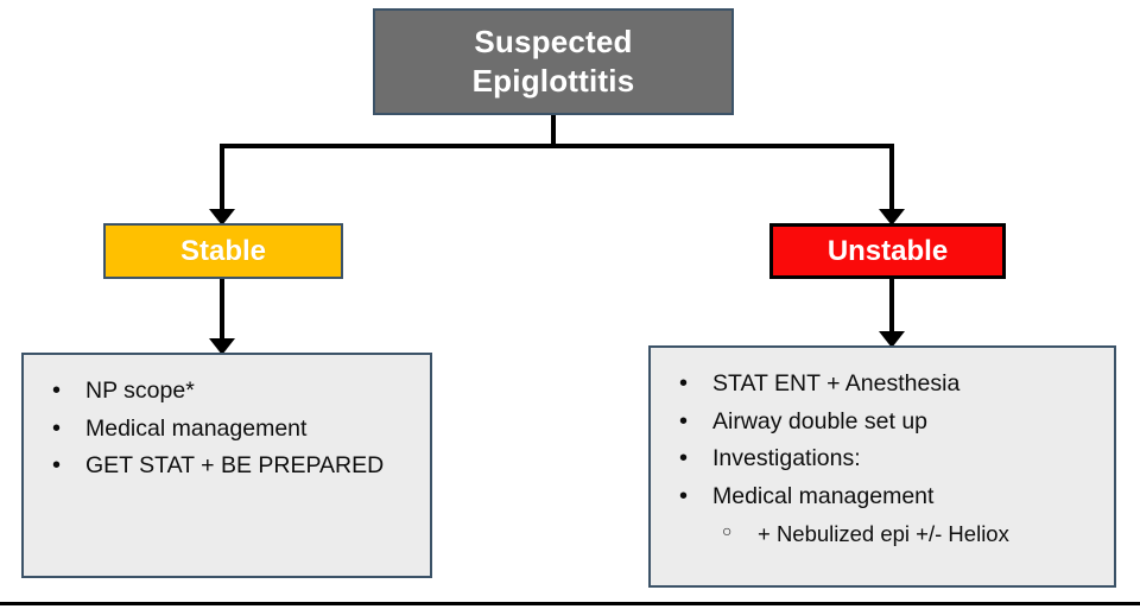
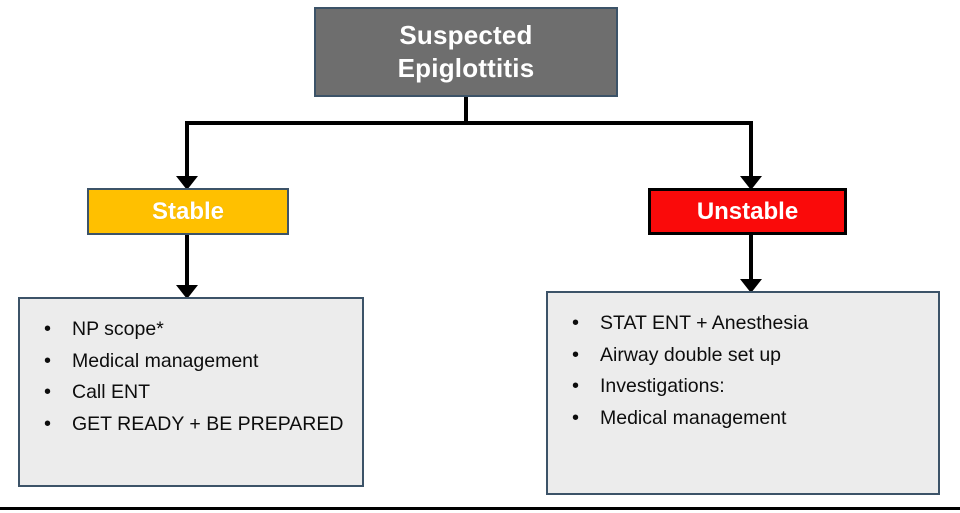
  Suspected
  Epiglottitis
  Stable
  Unstable
  NP scope*
  Medical management
+ Call ENT
- GET STAT + BE PREPARED
+ GET READY + BE PREPARED
  STAT ENT + Anesthesia
  Airway double set up
  Investigations:
  Medical management
- + Nebulized epi +/- Heliox
